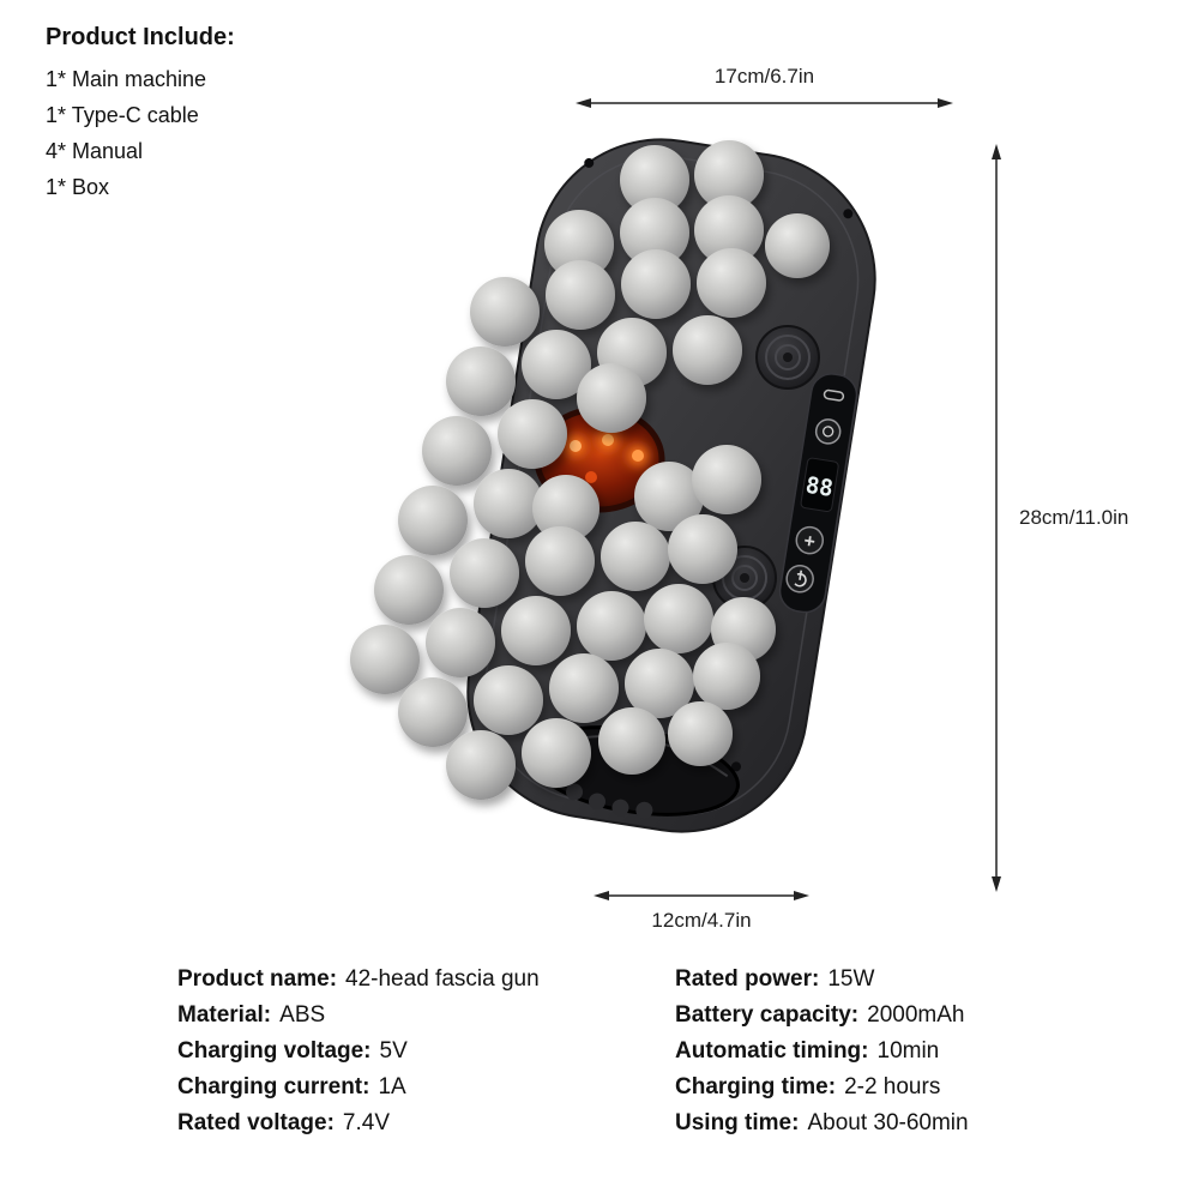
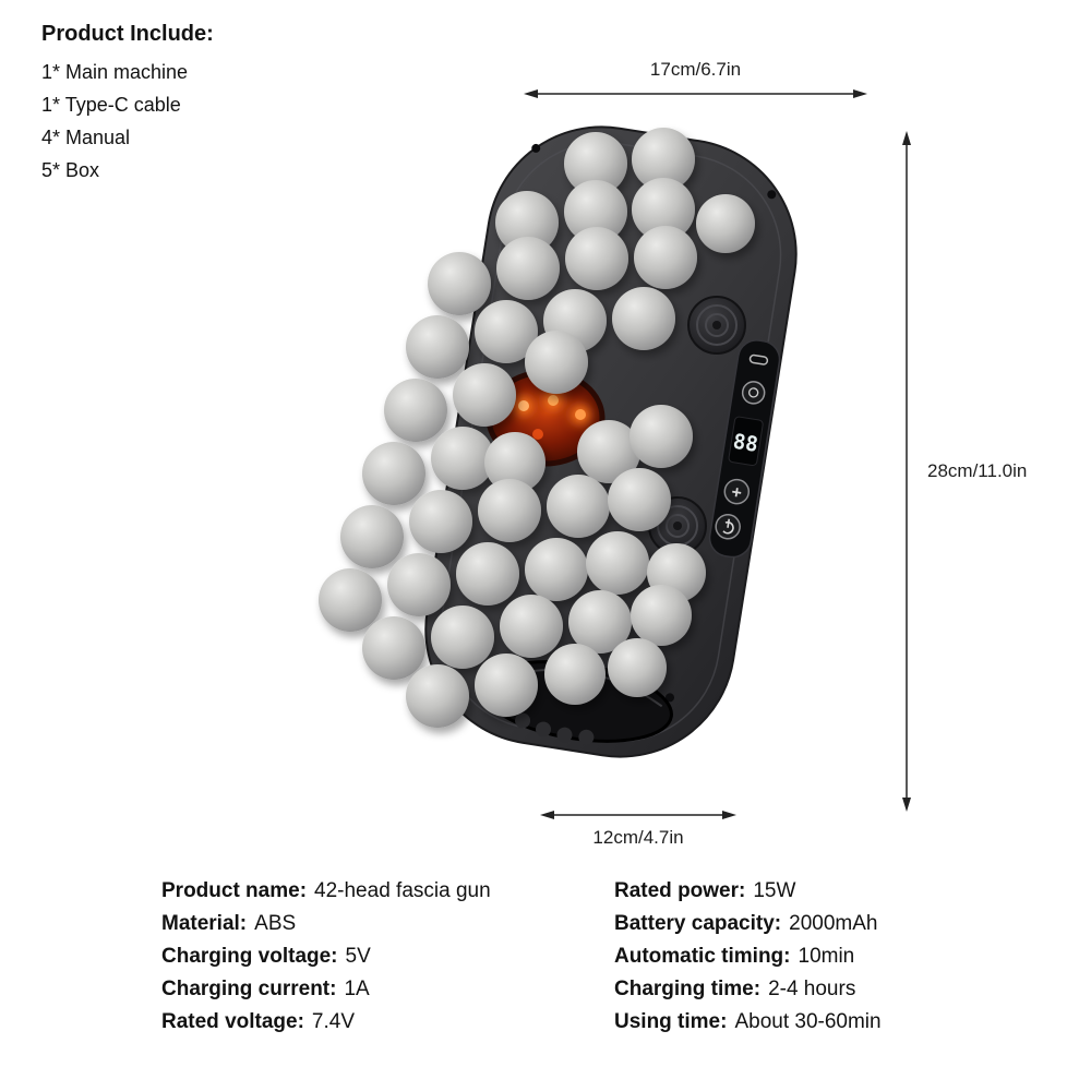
  Product Include:
  1* Main machine
  1* Type-C cable
  4* Manual
- 1* Box
+ 5* Box
  17cm/6.7in
  28cm/11.0in
  12cm/4.7in
  Product name: 42-head fascia gun
  Material: ABS
  Charging voltage: 5V
  Charging current: 1A
  Rated voltage: 7.4V
  Rated power: 15W
  Battery capacity: 2000mAh
  Automatic timing: 10min
- Charging time: 2-2 hours
+ Charging time: 2-4 hours
  Using time: About 30-60min
